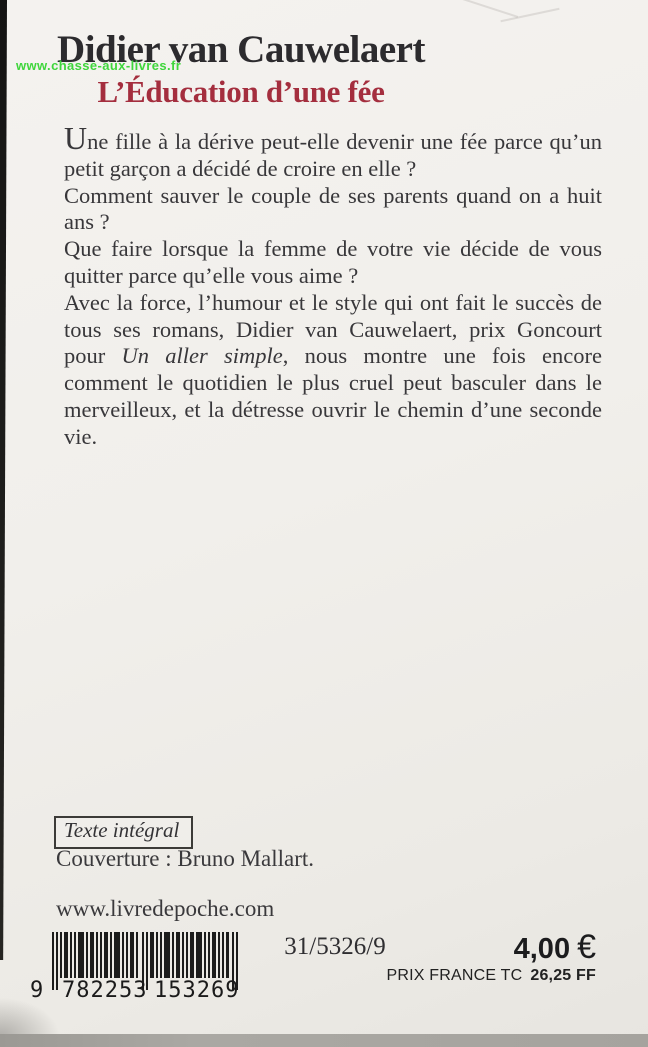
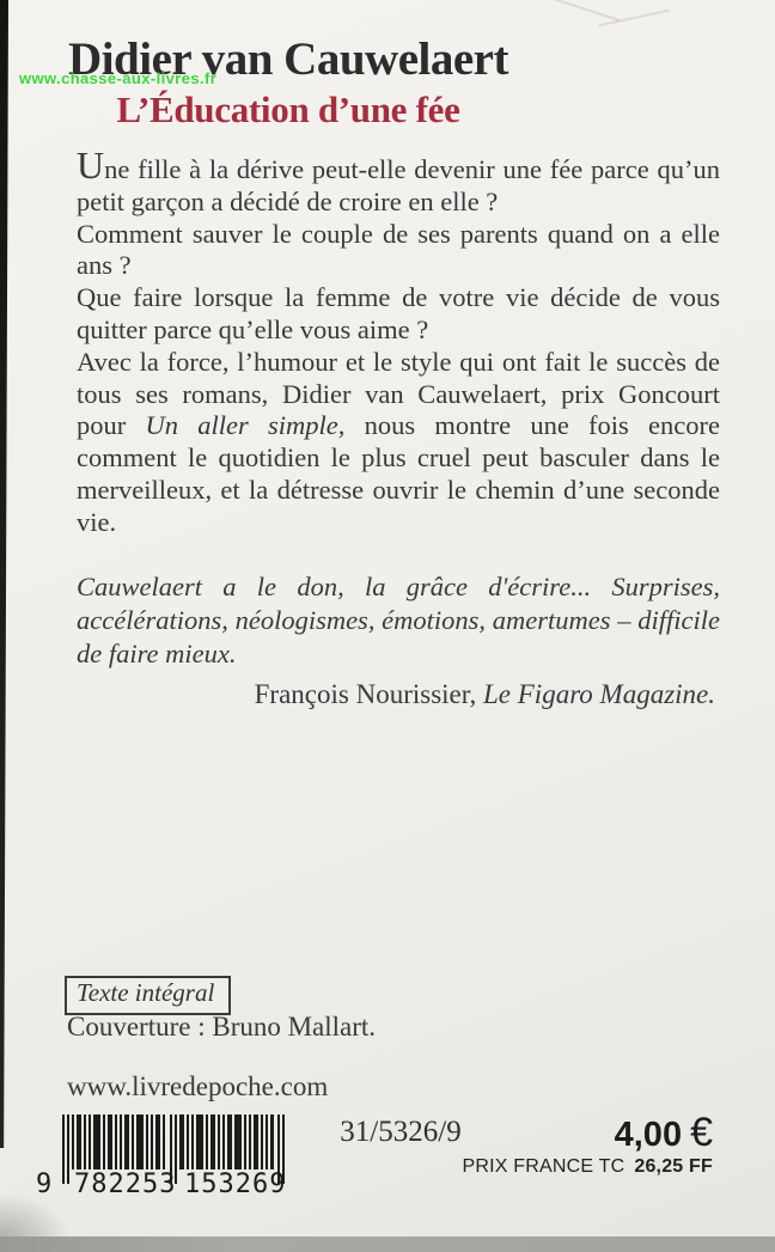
  www.chasse-aux-livres.fr
  Didier van Cauwelaert
  L’Éducation d’une fée
  Une fille à la dérive peut-elle devenir une fée parce qu’un petit garçon a décidé de croire en elle ?
- Comment sauver le couple de ses parents quand on a huit ans ?
+ Comment sauver le couple de ses parents quand on a elle ans ?
  Que faire lorsque la femme de votre vie décide de vous quitter parce qu’elle vous aime ?
  Avec la force, l’humour et le style qui ont fait le succès de tous ses romans, Didier van Cauwelaert, prix Goncourt pour Un aller simple, nous montre une fois encore comment le quotidien le plus cruel peut basculer dans le merveilleux, et la détresse ouvrir le chemin d’une seconde vie.
+ Cauwelaert a le don, la grâce d'écrire... Surprises, accélérations, néologismes, émotions, amertumes – difficile de faire mieux.
+ François Nourissier, Le Figaro Magazine.
  Texte intégral
  Couverture : Bruno Mallart.
  www.livredepoche.com
  9
  782253
  153269
  31/5326/9
  4,00 €
  PRIX FRANCE TC 26,25 FF
